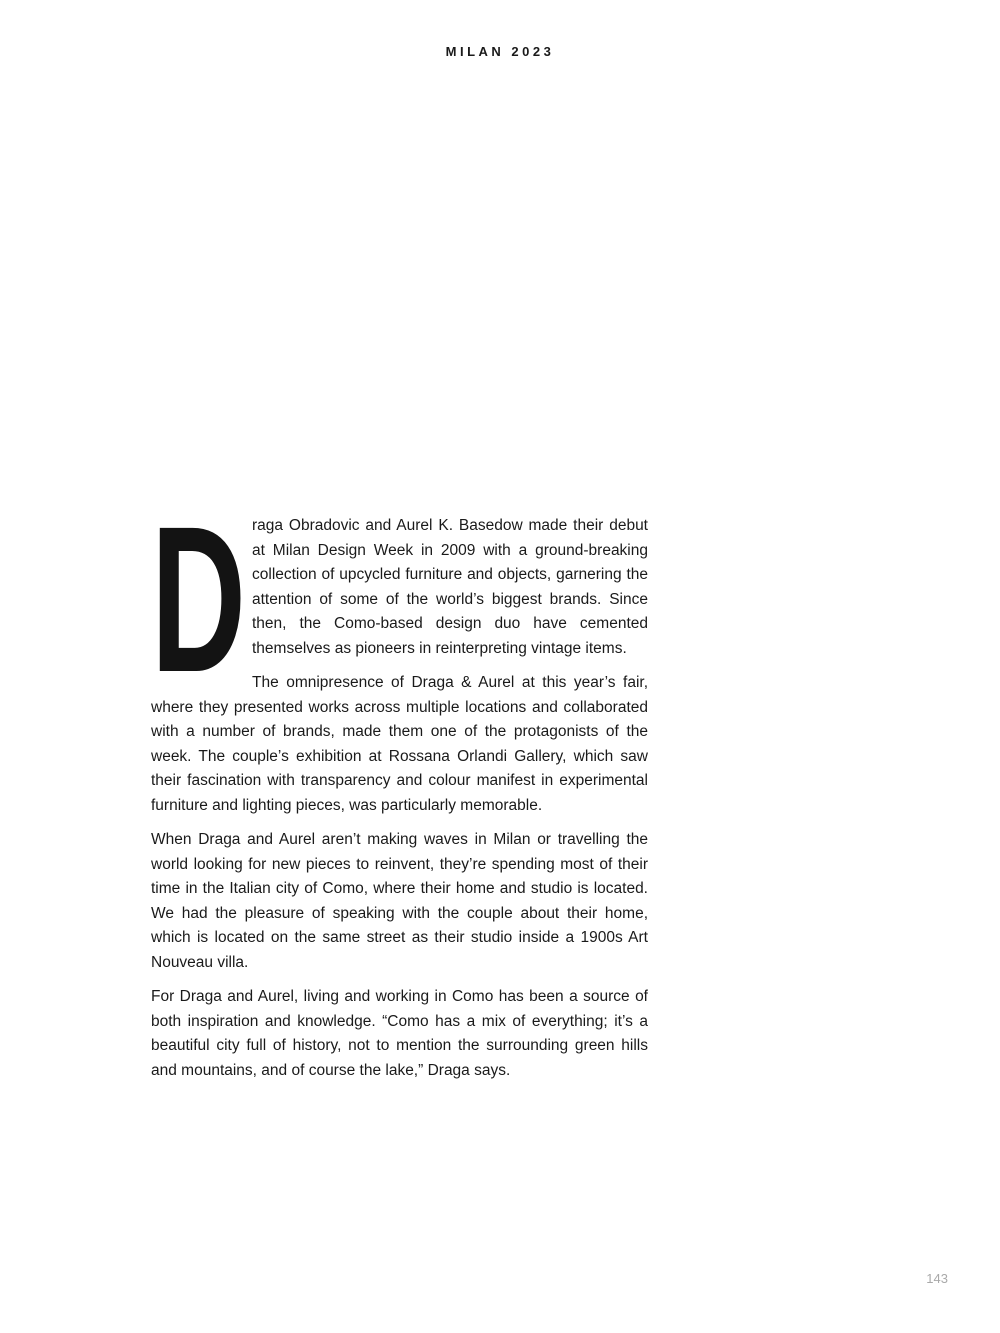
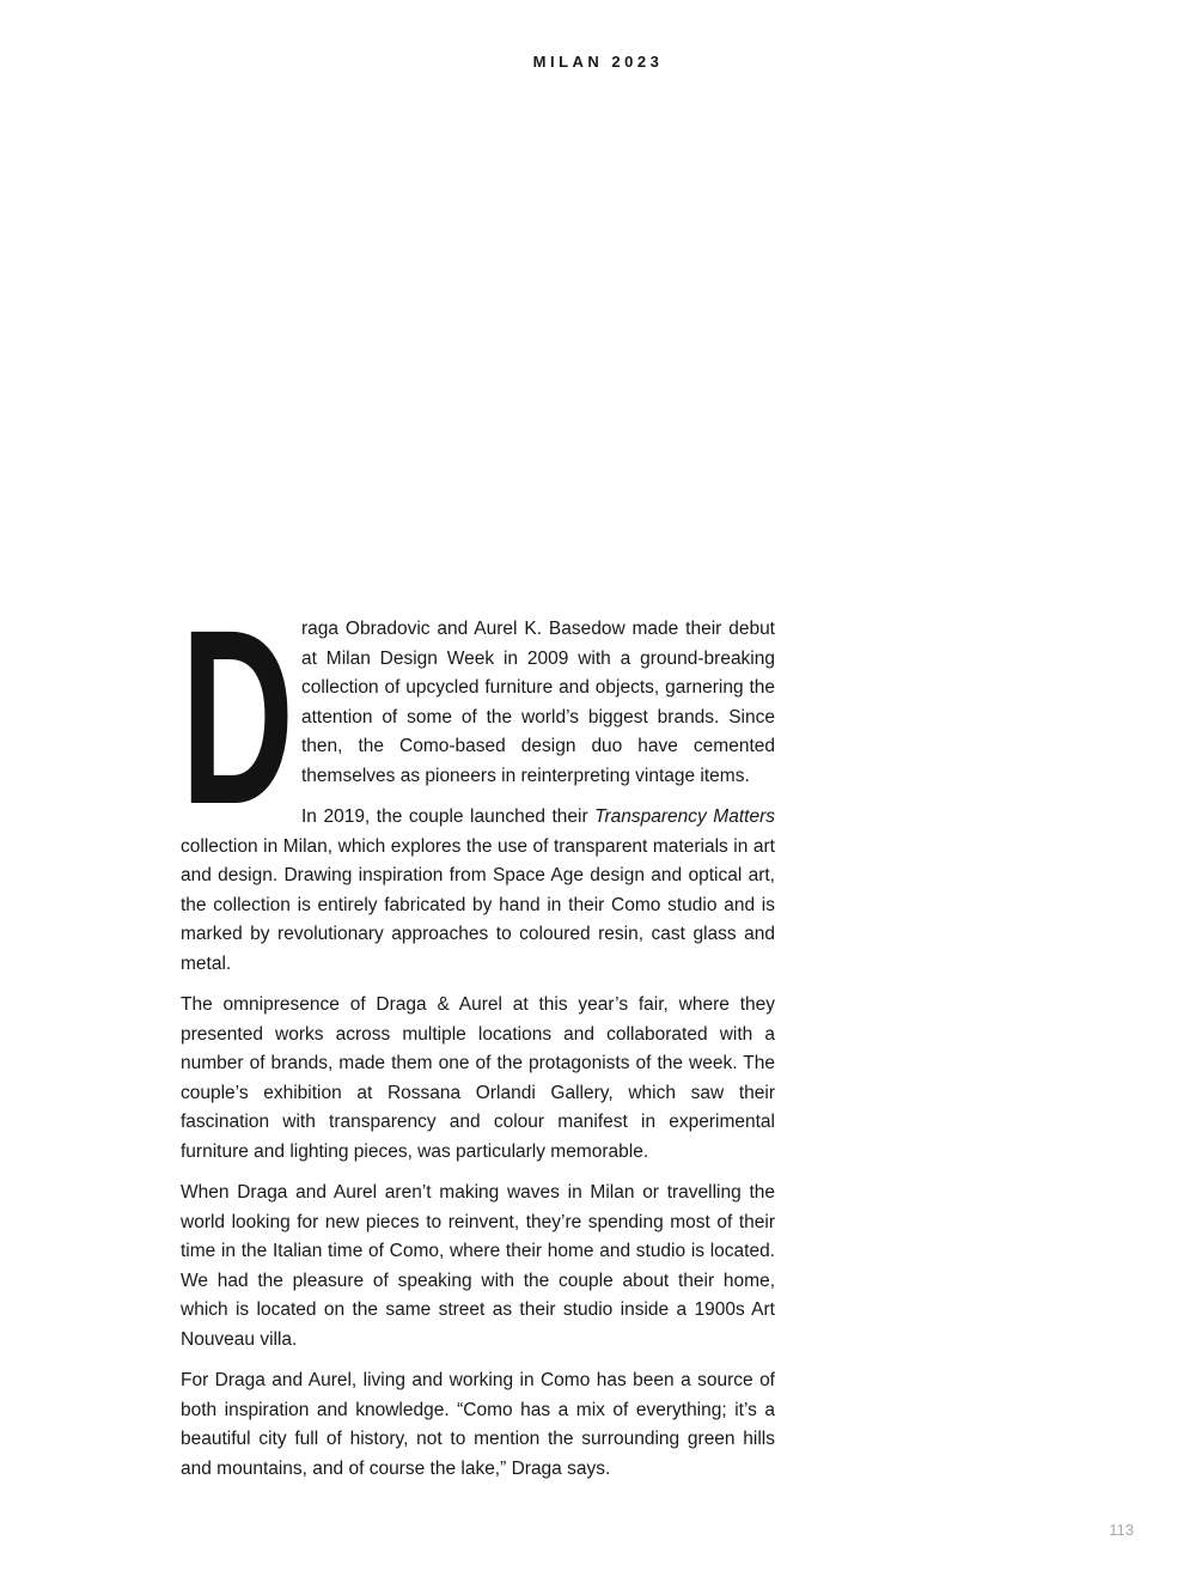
  MILAN 2023
  D
  raga Obradovic and Aurel K. Basedow made their debut at Milan Design Week in 2009 with a ground-breaking collection of upcycled furniture and objects, garnering the attention of some of the world’s biggest brands. Since then, the Como-based design duo have cemented themselves as pioneers in reinterpreting vintage items.
+ In 2019, the couple launched their Transparency Matters collection in Milan, which explores the use of transparent materials in art and design. Drawing inspiration from Space Age design and optical art, the collection is entirely fabricated by hand in their Como studio and is marked by revolutionary approaches to coloured resin, cast glass and metal.
  The omnipresence of Draga & Aurel at this year’s fair, where they presented works across multiple locations and collaborated with a number of brands, made them one of the protagonists of the week. The couple’s exhibition at Rossana Orlandi Gallery, which saw their fascination with transparency and colour manifest in experimental furniture and lighting pieces, was particularly memorable.
- When Draga and Aurel aren’t making waves in Milan or travelling the world looking for new pieces to reinvent, they’re spending most of their time in the Italian city of Como, where their home and studio is located. We had the pleasure of speaking with the couple about their home, which is located on the same street as their studio inside a 1900s Art Nouveau villa.
+ When Draga and Aurel aren’t making waves in Milan or travelling the world looking for new pieces to reinvent, they’re spending most of their time in the Italian time of Como, where their home and studio is located. We had the pleasure of speaking with the couple about their home, which is located on the same street as their studio inside a 1900s Art Nouveau villa.
  For Draga and Aurel, living and working in Como has been a source of both inspiration and knowledge. “Como has a mix of everything; it’s a beautiful city full of history, not to mention the surrounding green hills and mountains, and of course the lake,” Draga says.
- 143
+ 113
